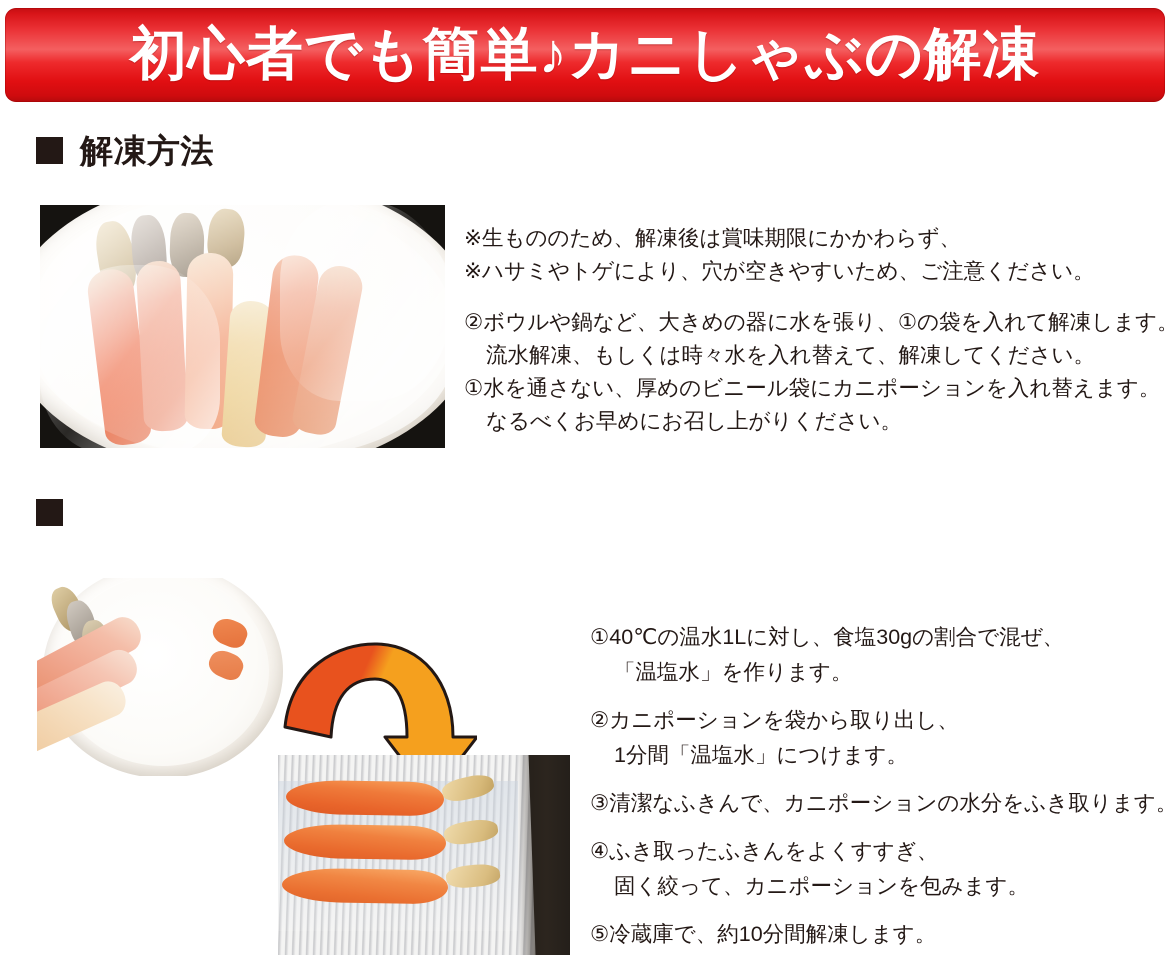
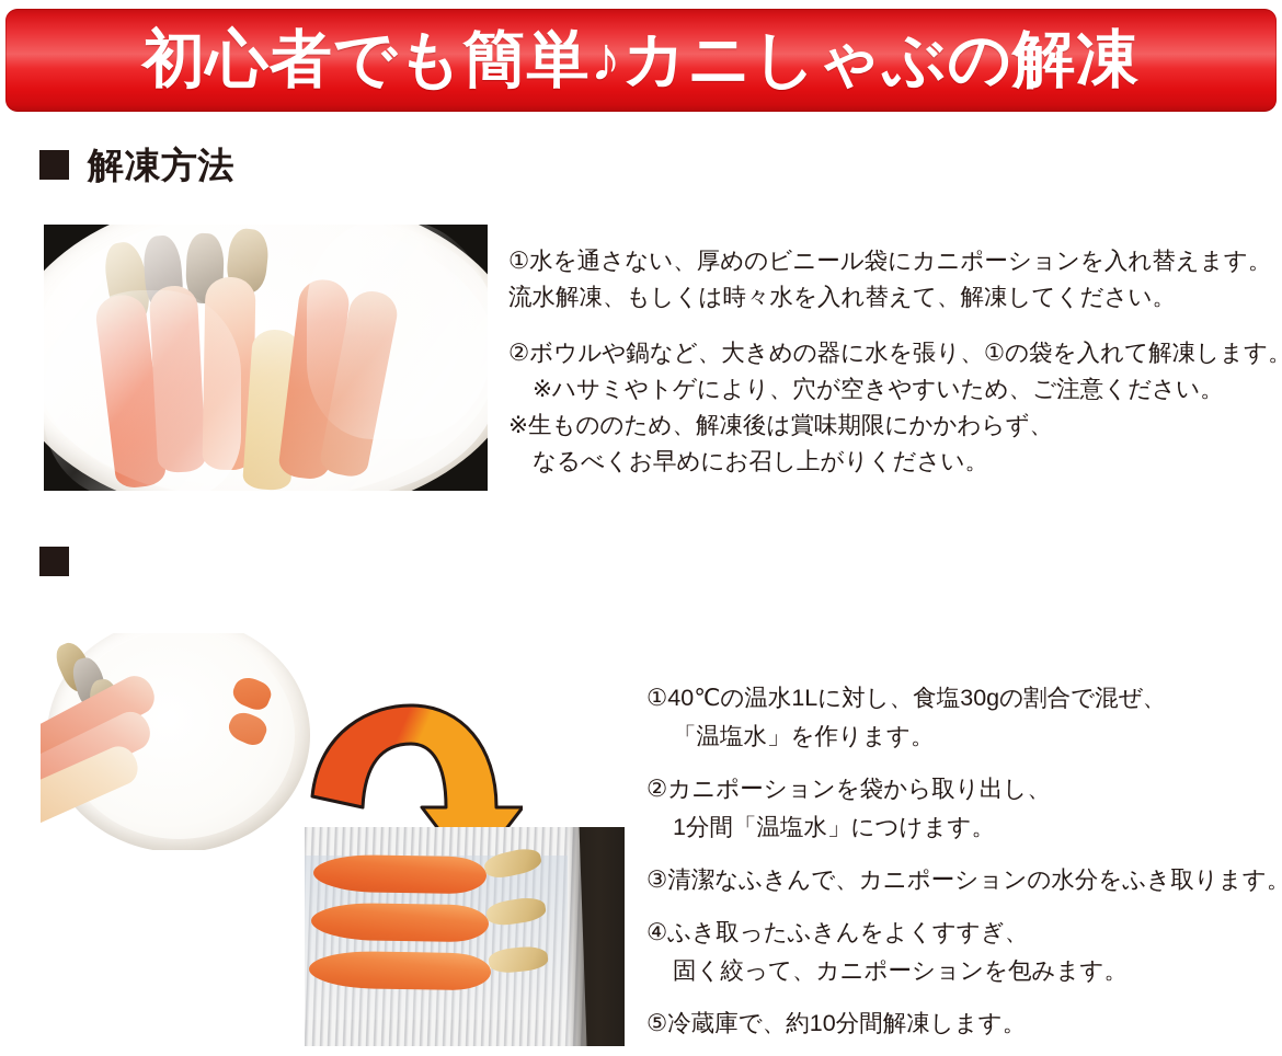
  初心者でも簡単♪カニしゃぶの解凍
  解凍方法
- ※生もののため、解凍後は賞味期限にかかわらず、
+ ①水を通さない、厚めのビニール袋にカニポーションを入れ替えます。
- ※ハサミやトゲにより、穴が空きやすいため、ご注意ください。
+ 流水解凍、もしくは時々水を入れ替えて、解凍してください。
  ②ボウルや鍋など、大きめの器に水を張り、①の袋を入れて解凍します。
- 流水解凍、もしくは時々水を入れ替えて、解凍してください。
+ ※ハサミやトゲにより、穴が空きやすいため、ご注意ください。
- ①水を通さない、厚めのビニール袋にカニポーションを入れ替えます。
+ ※生もののため、解凍後は賞味期限にかかわらず、
  なるべくお早めにお召し上がりください。
  ①40℃の温水1Lに対し、食塩30gの割合で混ぜ、
  「温塩水」を作ります。
  ②カニポーションを袋から取り出し、
  1分間「温塩水」につけます。
  ③清潔なふきんで、カニポーションの水分をふき取ります。
  ④ふき取ったふきんをよくすすぎ、
  固く絞って、カニポーションを包みます。
  ⑤冷蔵庫で、約10分間解凍します。
